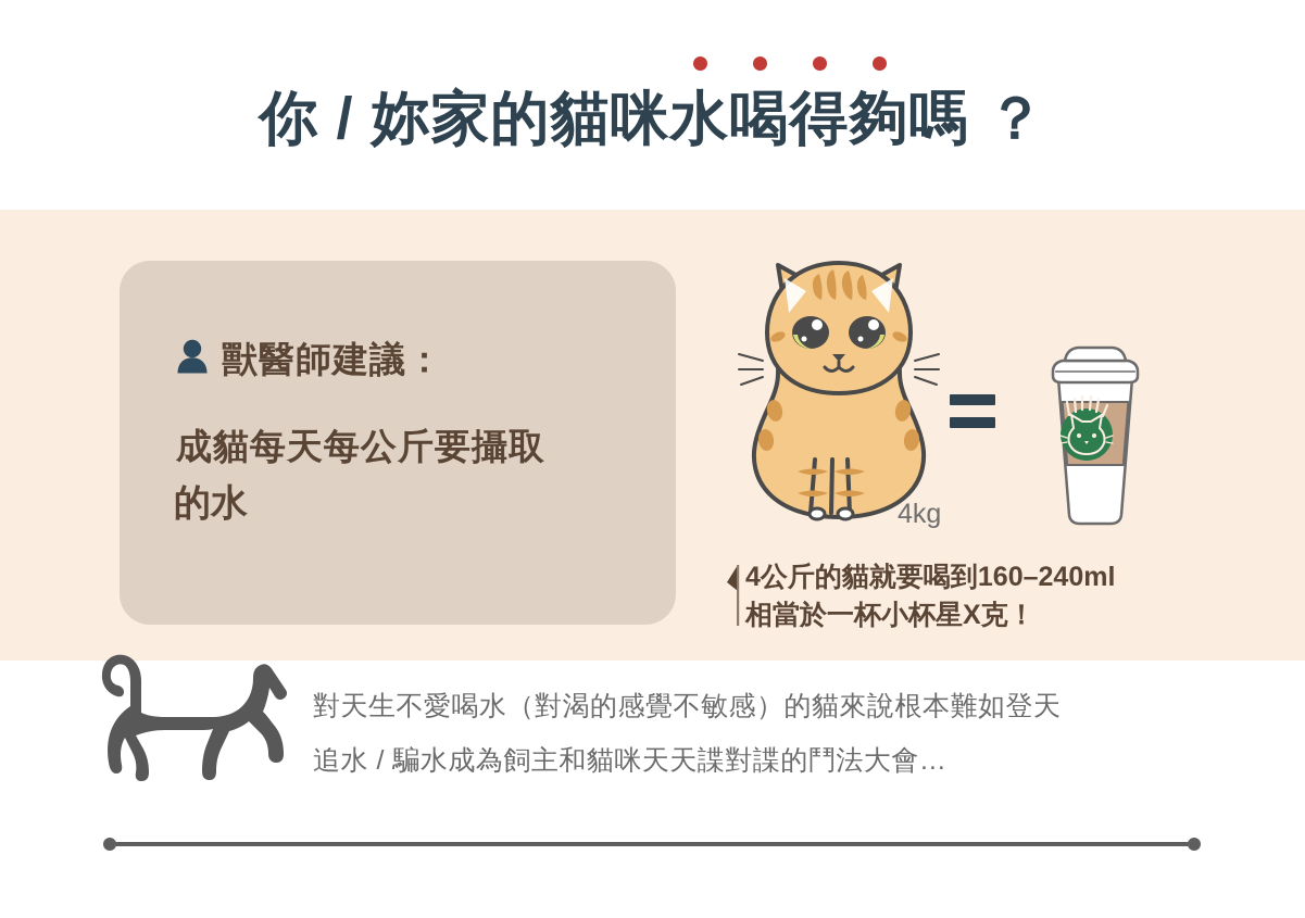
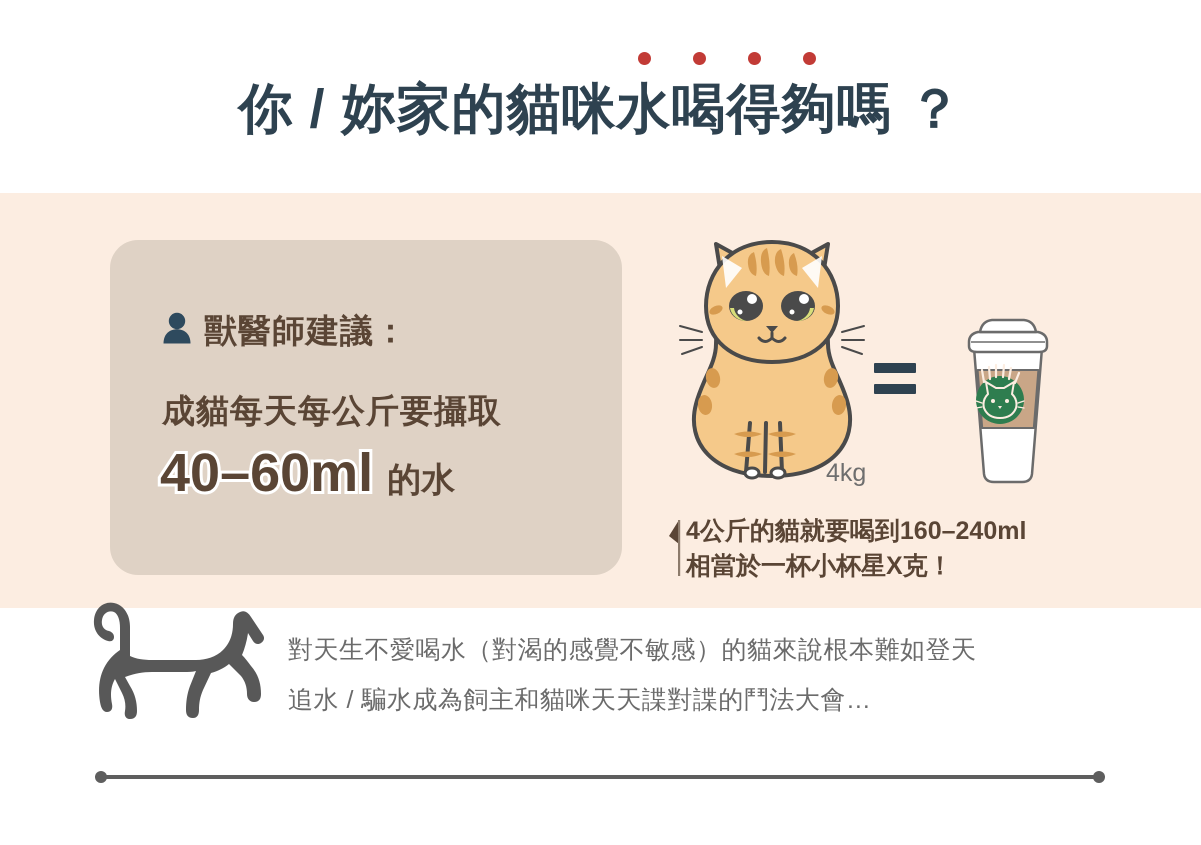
  你 / 妳家的貓咪 水喝得夠 嗎 ？
  獸醫師建議：
  成貓每天每公斤要攝取
+ 40–60ml
  的水
  4kg
  4公斤的貓就要喝到160–240ml
  相當於一杯小杯星X克！
  對天生不愛喝水（對渴的感覺不敏感）的貓來說根本難如登天
  追水 / 騙水成為飼主和貓咪天天諜對諜的鬥法大會…
